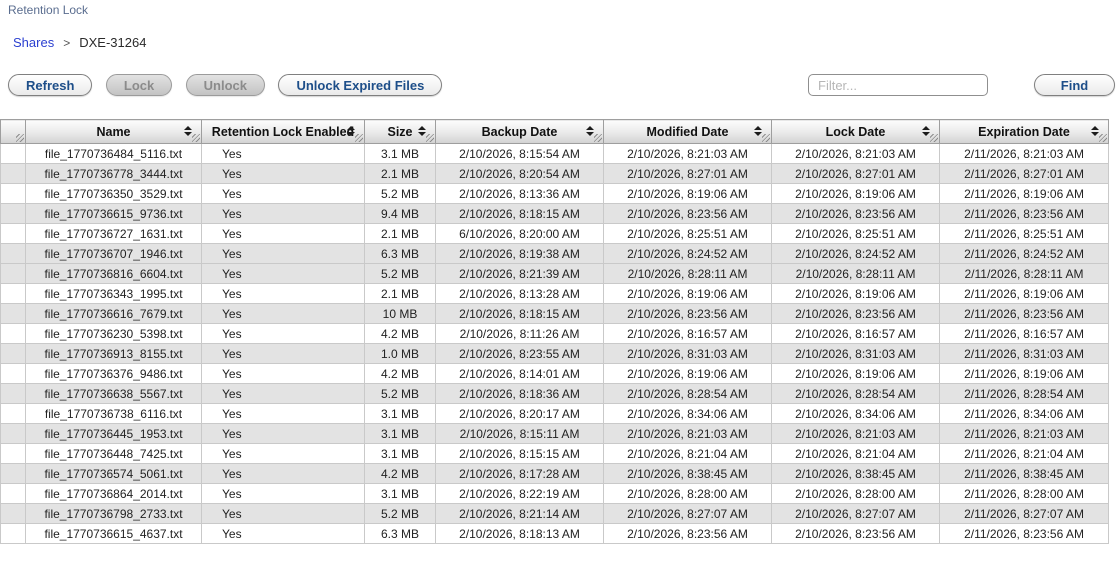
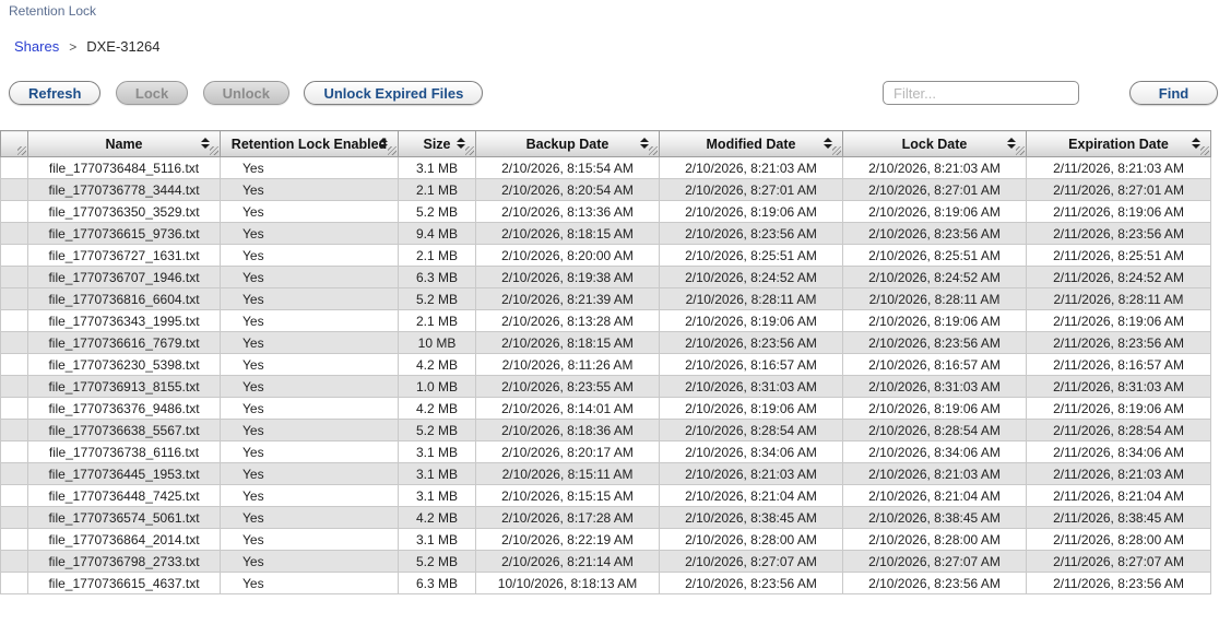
  Retention Lock
  Shares > DXE-31264
  Refresh Lock Unlock Unlock Expired Files
  Filter...
  Find
  	Name	Retention Lock Enabled	Size	Backup Date	Modified Date	Lock Date	Expiration Date
  	file_1770736484_5116.txt	Yes	3.1 MB	2/10/2026, 8:15:54 AM	2/10/2026, 8:21:03 AM	2/10/2026, 8:21:03 AM	2/11/2026, 8:21:03 AM
  	file_1770736778_3444.txt	Yes	2.1 MB	2/10/2026, 8:20:54 AM	2/10/2026, 8:27:01 AM	2/10/2026, 8:27:01 AM	2/11/2026, 8:27:01 AM
  	file_1770736350_3529.txt	Yes	5.2 MB	2/10/2026, 8:13:36 AM	2/10/2026, 8:19:06 AM	2/10/2026, 8:19:06 AM	2/11/2026, 8:19:06 AM
  	file_1770736615_9736.txt	Yes	9.4 MB	2/10/2026, 8:18:15 AM	2/10/2026, 8:23:56 AM	2/10/2026, 8:23:56 AM	2/11/2026, 8:23:56 AM
- 	file_1770736727_1631.txt	Yes	2.1 MB	6/10/2026, 8:20:00 AM	2/10/2026, 8:25:51 AM	2/10/2026, 8:25:51 AM	2/11/2026, 8:25:51 AM
+ 	file_1770736727_1631.txt	Yes	2.1 MB	2/10/2026, 8:20:00 AM	2/10/2026, 8:25:51 AM	2/10/2026, 8:25:51 AM	2/11/2026, 8:25:51 AM
  	file_1770736707_1946.txt	Yes	6.3 MB	2/10/2026, 8:19:38 AM	2/10/2026, 8:24:52 AM	2/10/2026, 8:24:52 AM	2/11/2026, 8:24:52 AM
  	file_1770736816_6604.txt	Yes	5.2 MB	2/10/2026, 8:21:39 AM	2/10/2026, 8:28:11 AM	2/10/2026, 8:28:11 AM	2/11/2026, 8:28:11 AM
  	file_1770736343_1995.txt	Yes	2.1 MB	2/10/2026, 8:13:28 AM	2/10/2026, 8:19:06 AM	2/10/2026, 8:19:06 AM	2/11/2026, 8:19:06 AM
  	file_1770736616_7679.txt	Yes	10 MB	2/10/2026, 8:18:15 AM	2/10/2026, 8:23:56 AM	2/10/2026, 8:23:56 AM	2/11/2026, 8:23:56 AM
  	file_1770736230_5398.txt	Yes	4.2 MB	2/10/2026, 8:11:26 AM	2/10/2026, 8:16:57 AM	2/10/2026, 8:16:57 AM	2/11/2026, 8:16:57 AM
  	file_1770736913_8155.txt	Yes	1.0 MB	2/10/2026, 8:23:55 AM	2/10/2026, 8:31:03 AM	2/10/2026, 8:31:03 AM	2/11/2026, 8:31:03 AM
  	file_1770736376_9486.txt	Yes	4.2 MB	2/10/2026, 8:14:01 AM	2/10/2026, 8:19:06 AM	2/10/2026, 8:19:06 AM	2/11/2026, 8:19:06 AM
  	file_1770736638_5567.txt	Yes	5.2 MB	2/10/2026, 8:18:36 AM	2/10/2026, 8:28:54 AM	2/10/2026, 8:28:54 AM	2/11/2026, 8:28:54 AM
  	file_1770736738_6116.txt	Yes	3.1 MB	2/10/2026, 8:20:17 AM	2/10/2026, 8:34:06 AM	2/10/2026, 8:34:06 AM	2/11/2026, 8:34:06 AM
  	file_1770736445_1953.txt	Yes	3.1 MB	2/10/2026, 8:15:11 AM	2/10/2026, 8:21:03 AM	2/10/2026, 8:21:03 AM	2/11/2026, 8:21:03 AM
  	file_1770736448_7425.txt	Yes	3.1 MB	2/10/2026, 8:15:15 AM	2/10/2026, 8:21:04 AM	2/10/2026, 8:21:04 AM	2/11/2026, 8:21:04 AM
  	file_1770736574_5061.txt	Yes	4.2 MB	2/10/2026, 8:17:28 AM	2/10/2026, 8:38:45 AM	2/10/2026, 8:38:45 AM	2/11/2026, 8:38:45 AM
  	file_1770736864_2014.txt	Yes	3.1 MB	2/10/2026, 8:22:19 AM	2/10/2026, 8:28:00 AM	2/10/2026, 8:28:00 AM	2/11/2026, 8:28:00 AM
  	file_1770736798_2733.txt	Yes	5.2 MB	2/10/2026, 8:21:14 AM	2/10/2026, 8:27:07 AM	2/10/2026, 8:27:07 AM	2/11/2026, 8:27:07 AM
- 	file_1770736615_4637.txt	Yes	6.3 MB	2/10/2026, 8:18:13 AM	2/10/2026, 8:23:56 AM	2/10/2026, 8:23:56 AM	2/11/2026, 8:23:56 AM
+ 	file_1770736615_4637.txt	Yes	6.3 MB	10/10/2026, 8:18:13 AM	2/10/2026, 8:23:56 AM	2/10/2026, 8:23:56 AM	2/11/2026, 8:23:56 AM
